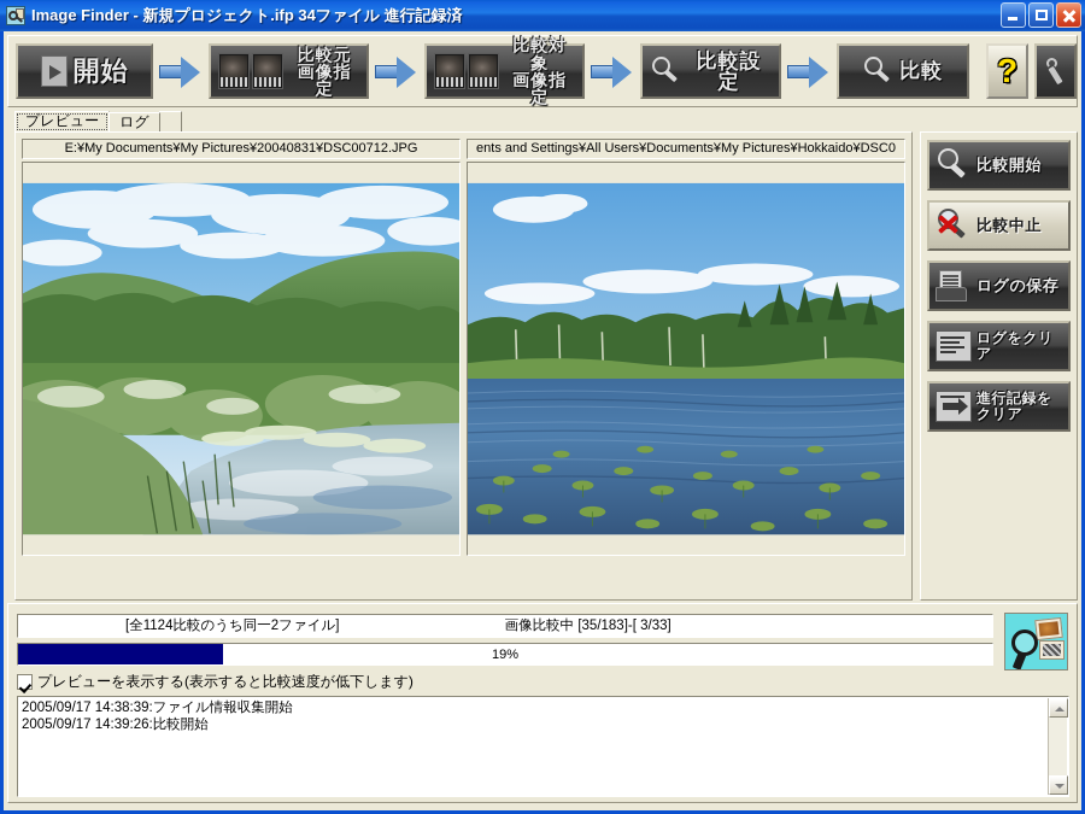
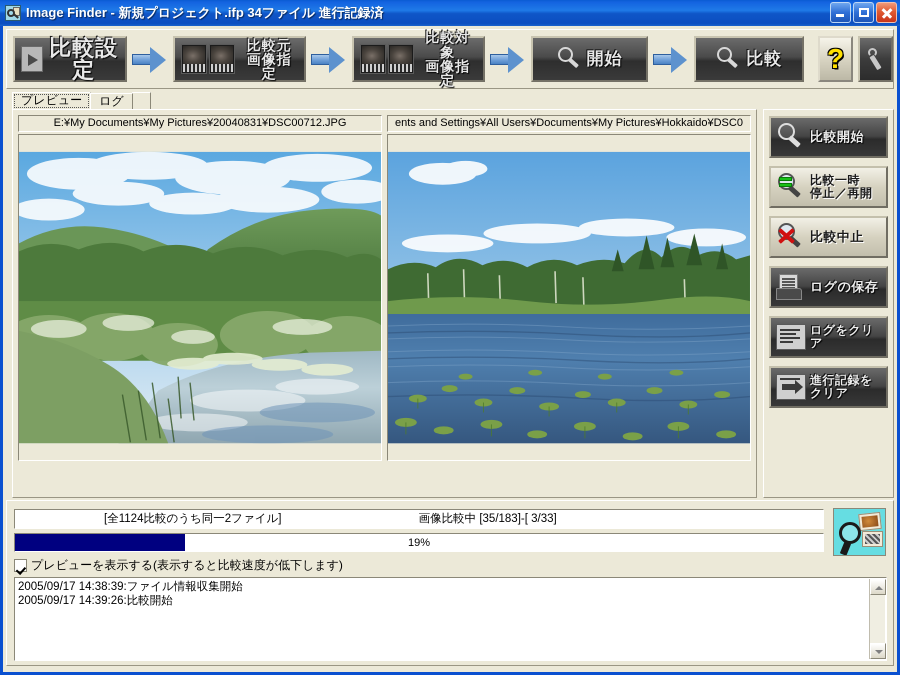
  Image Finder - 新規プロジェクト.ifp 34ファイル 進行記録済
- 開始
+ 比較設定
  比較元
  画像指定
  比較対象
  画像指定
- 比較設定
+ 開始
  比較
  ?
  プレビュー
  ログ
  E:¥My Documents¥My Pictures¥20040831¥DSC00712.JPG
  ents and Settings¥All Users¥Documents¥My Pictures¥Hokkaido¥DSC0
  比較開始
+ 比較一時
+ 停止／再開
  比較中止
  ログの保存
  ログをクリア
  進行記録を
  クリア
  [全1124比較のうち同一2ファイル]
  画像比較中 [35/183]-[ 3/33]
  19%
  プレビューを表示する(表示すると比較速度が低下します)
  2005/09/17 14:38:39:ファイル情報収集開始
  2005/09/17 14:39:26:比較開始
